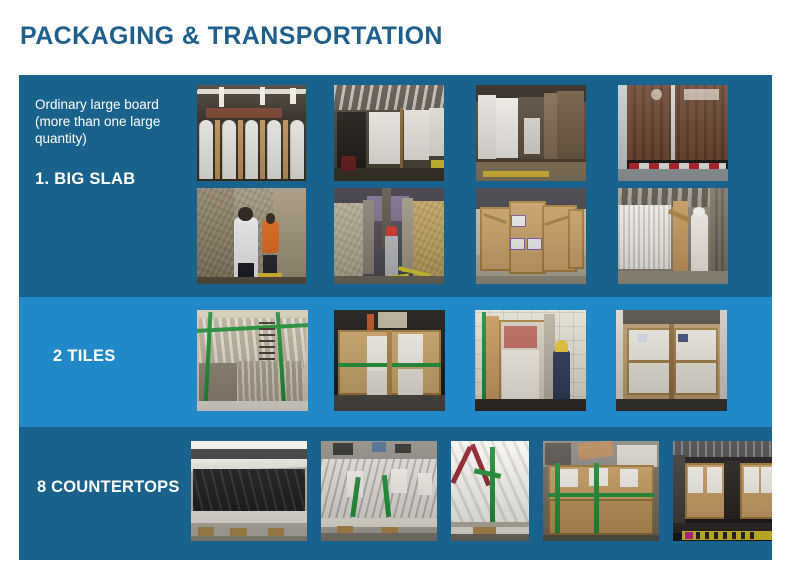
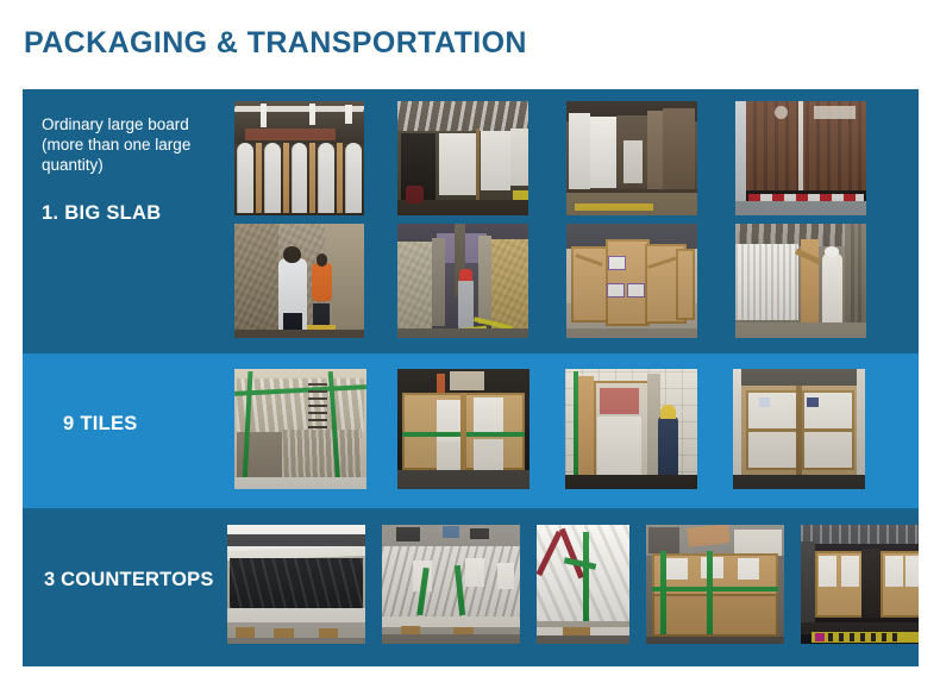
  PACKAGING & TRANSPORTATION
  Ordinary large board (more than one large quantity)
  1. BIG SLAB
- 2 TILES
+ 9 TILES
- 8 COUNTERTOPS
+ 3 COUNTERTOPS
